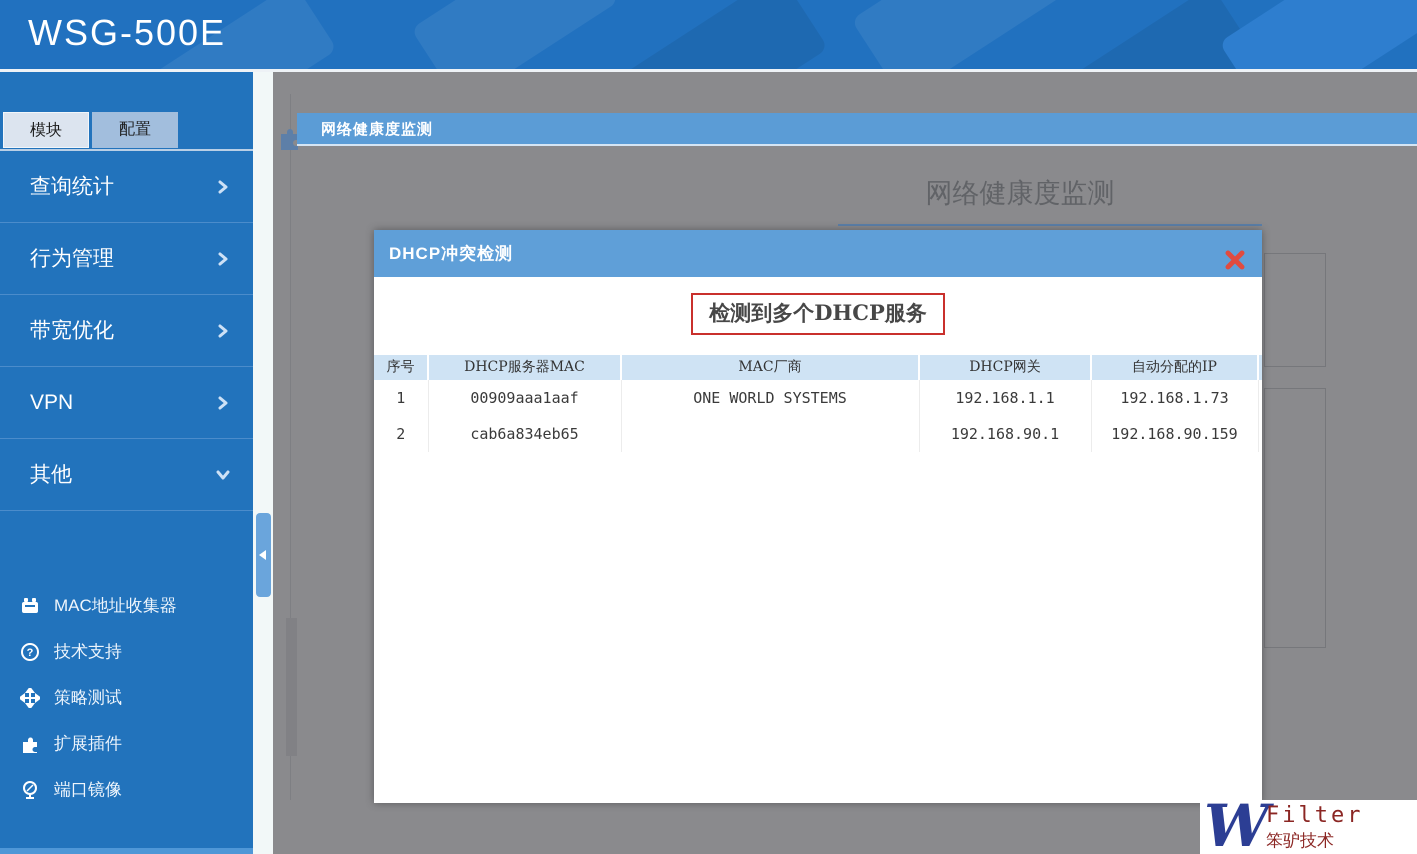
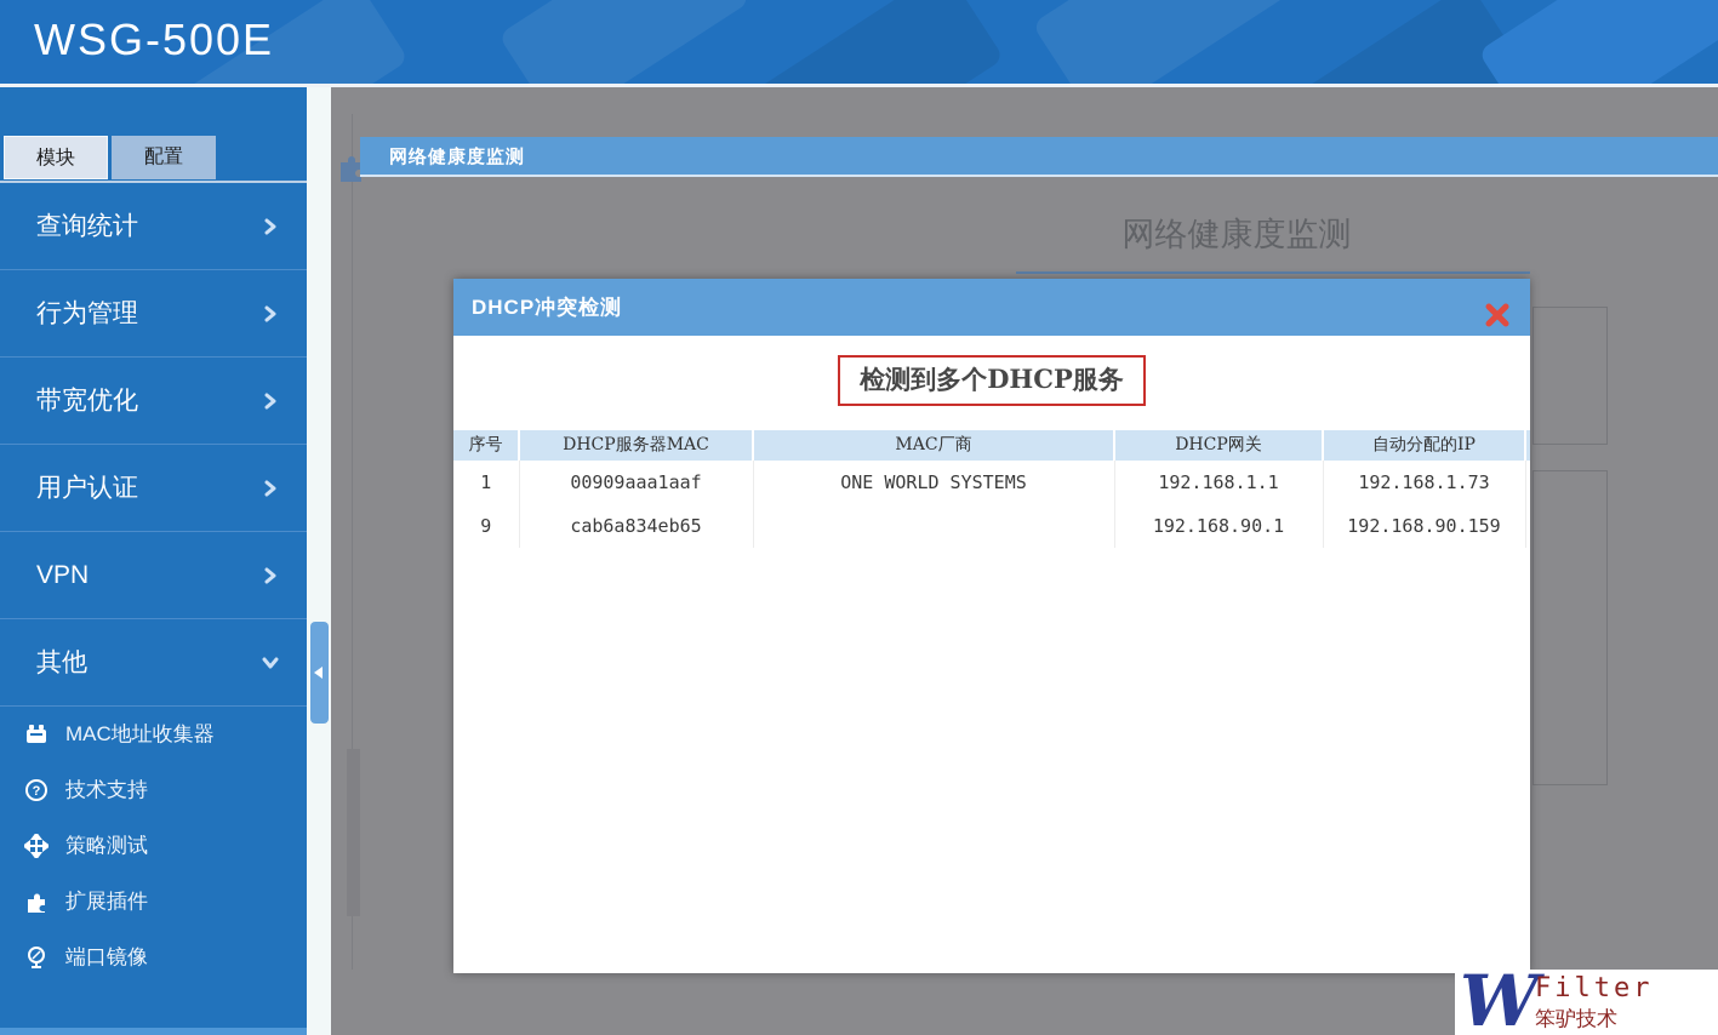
  WSG-500E
  网络健康度监测
  网络健康度监测
  模块
  配置
  查询统计
  行为管理
  带宽优化
+ 用户认证
  VPN
  其他
  MAC地址收集器
  ?
  技术支持
  策略测试
  扩展插件
  端口镜像
  DHCP冲突检测
  检测到多个DHCP服务
  序号	DHCP服务器MAC	MAC厂商	DHCP网关	自动分配的IP
  1	00909aaa1aaf	ONE WORLD SYSTEMS	192.168.1.1	192.168.1.73
- 2	cab6a834eb65		192.168.90.1	192.168.90.159
+ 9	cab6a834eb65		192.168.90.1	192.168.90.159
  W
  Filter
  笨驴技术
